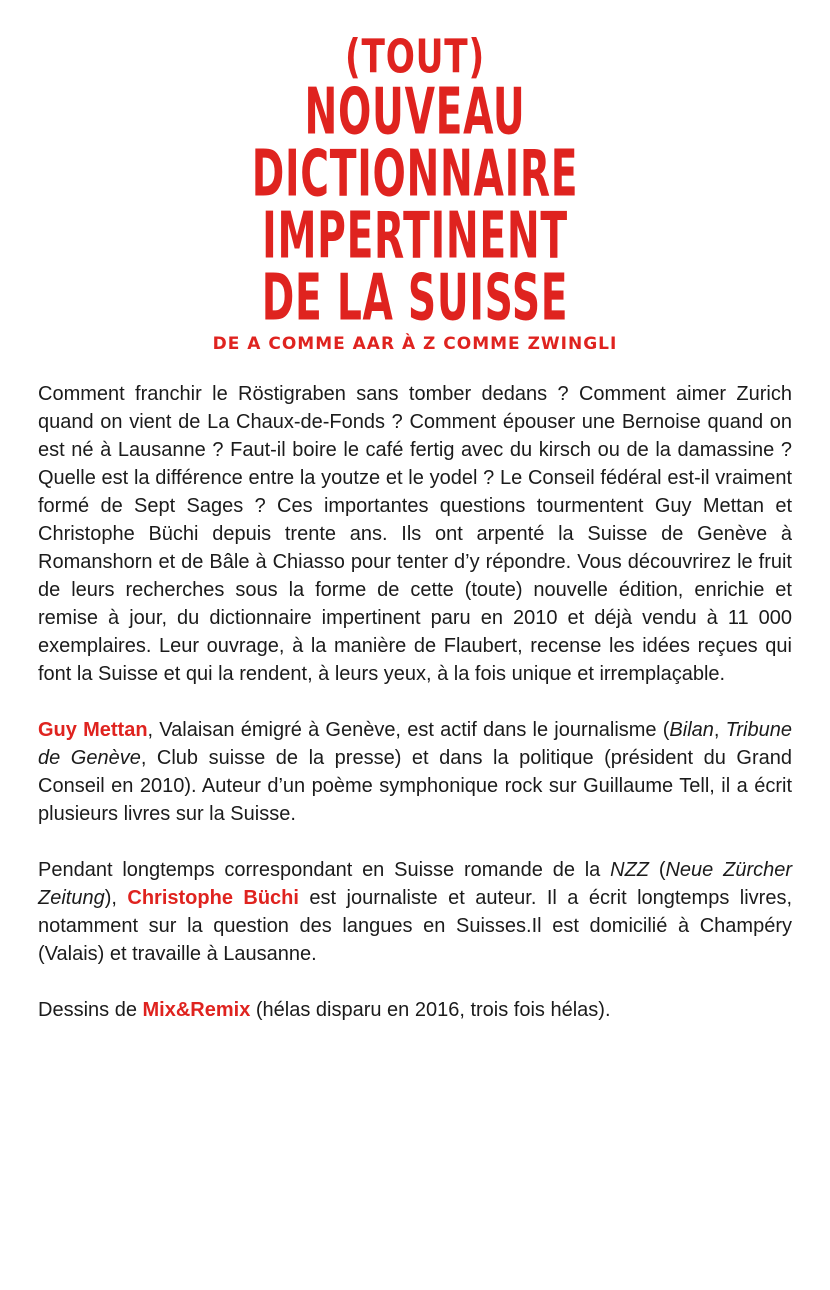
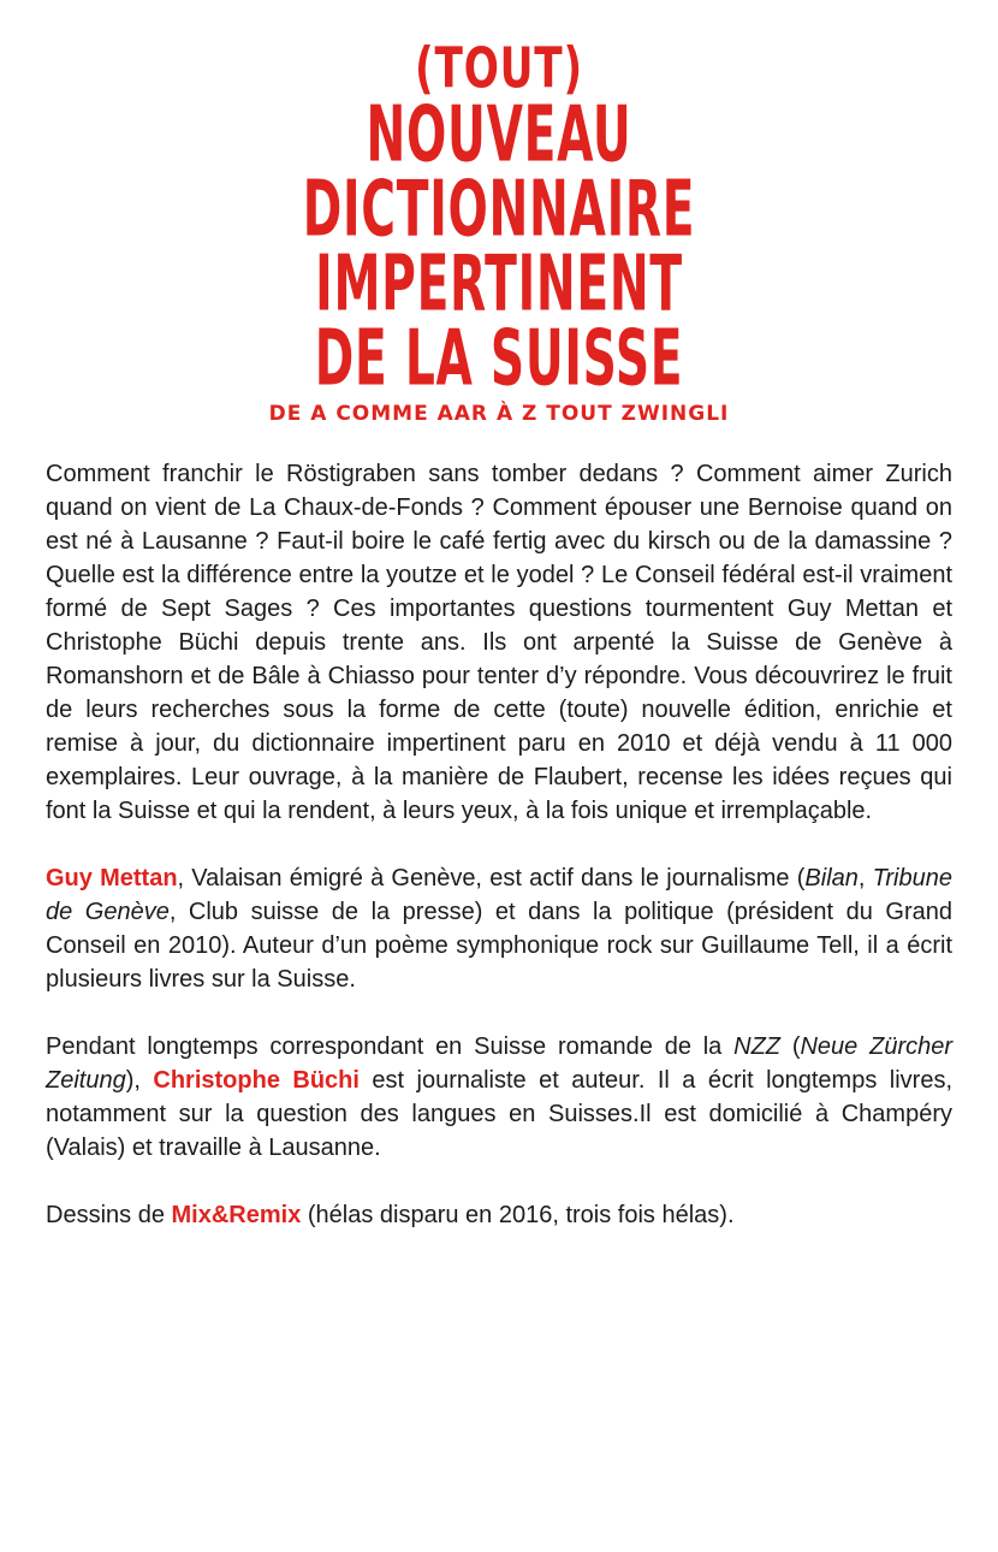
  (TOUT)
  NOUVEAU
  DICTIONNAIRE
  IMPERTINENT
  DE LA SUISSE
- DE A COMME AAR À Z COMME ZWINGLI
+ DE A COMME AAR À Z TOUT ZWINGLI
  Comment franchir le Röstigraben sans tomber dedans ? Comment aimer Zurich quand on vient de La Chaux-de-Fonds ? Comment épouser une Bernoise quand on est né à Lausanne ? Faut-il boire le café fertig avec du kirsch ou de la damassine ? Quelle est la différence entre la youtze et le yodel ? Le Conseil fédéral est-il vraiment formé de Sept Sages ? Ces importantes questions tourmentent Guy Mettan et Christophe Büchi depuis trente ans. Ils ont arpenté la Suisse de Genève à Romanshorn et de Bâle à Chiasso pour tenter d’y répondre. Vous découvrirez le fruit de leurs recherches sous la forme de cette (toute) nouvelle édition, enrichie et remise à jour, du dictionnaire impertinent paru en 2010 et déjà vendu à 11 000 exemplaires. Leur ouvrage, à la manière de Flaubert, recense les idées reçues qui font la Suisse et qui la rendent, à leurs yeux, à la fois unique et irremplaçable.
  Guy Mettan, Valaisan émigré à Genève, est actif dans le journalisme (Bilan, Tribune de Genève, Club suisse de la presse) et dans la politique (président du Grand Conseil en 2010). Auteur d’un poème symphonique rock sur Guillaume Tell, il a écrit plusieurs livres sur la Suisse.
  Pendant longtemps correspondant en Suisse romande de la NZZ (Neue Zürcher Zeitung), Christophe Büchi est journaliste et auteur. Il a écrit longtemps livres, notamment sur la question des langues en Suisses.Il est domicilié à Champéry (Valais) et travaille à Lausanne.
  Dessins de Mix&Remix (hélas disparu en 2016, trois fois hélas).
